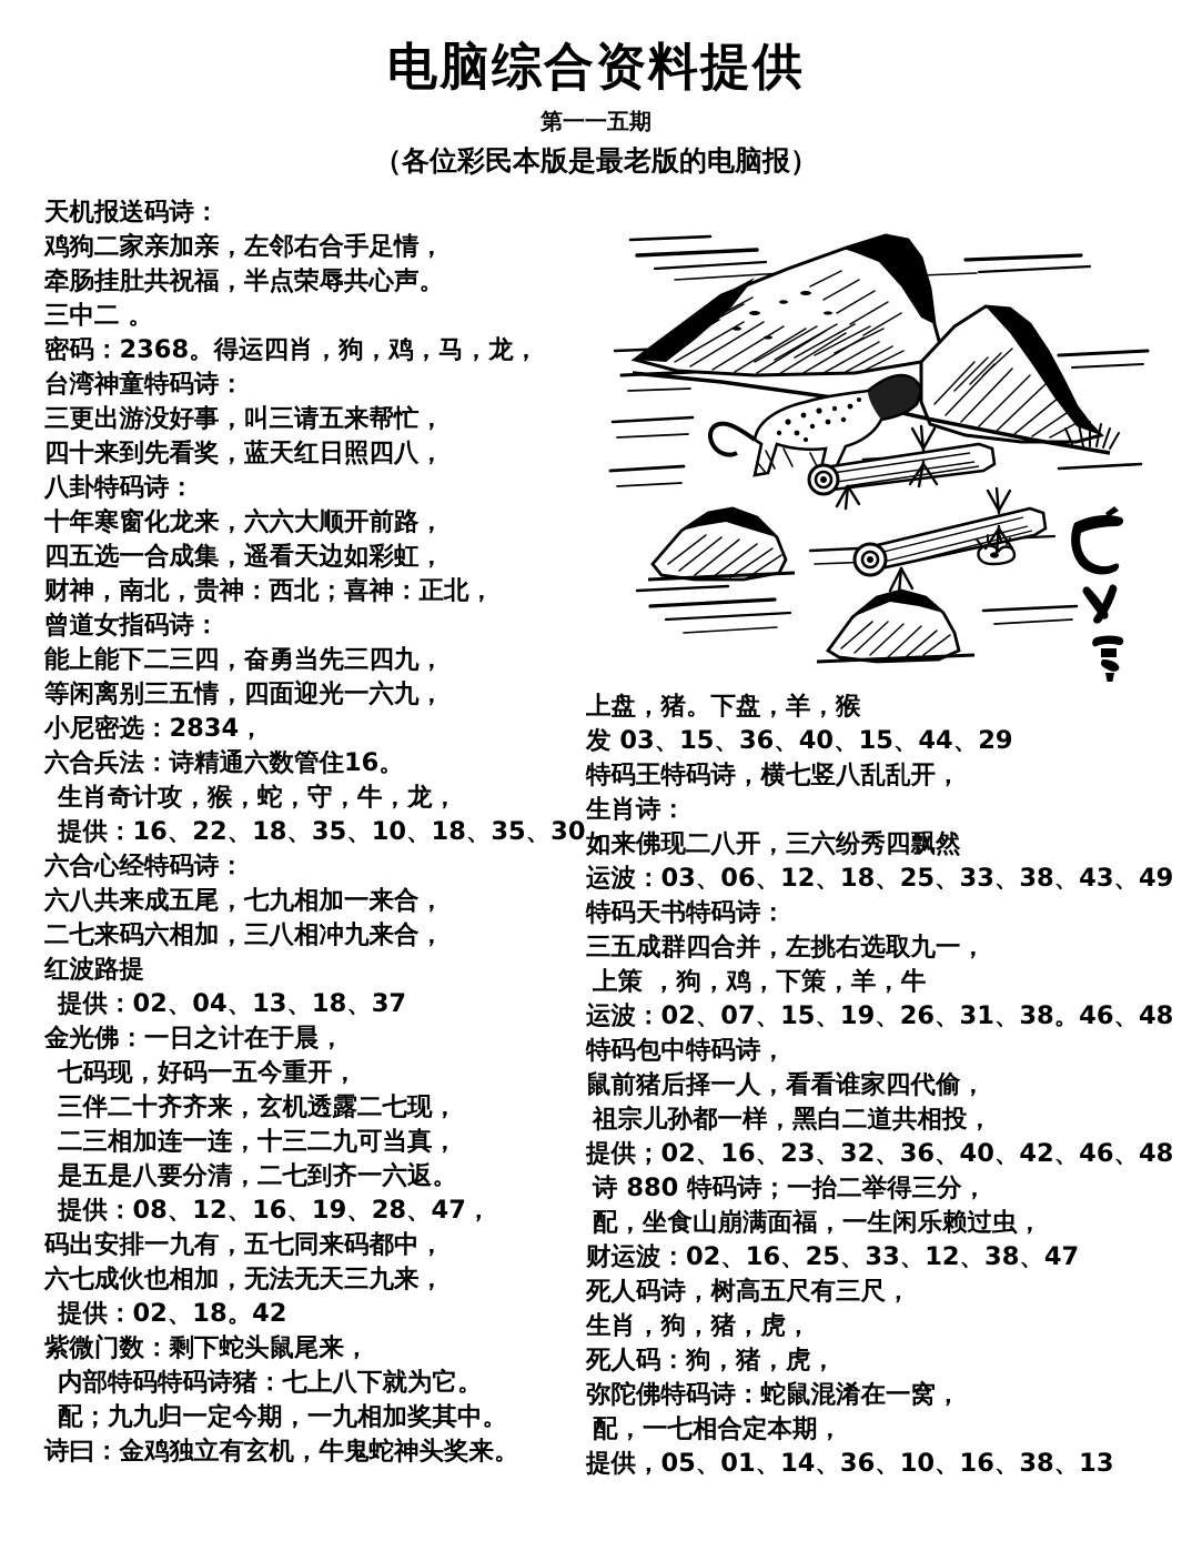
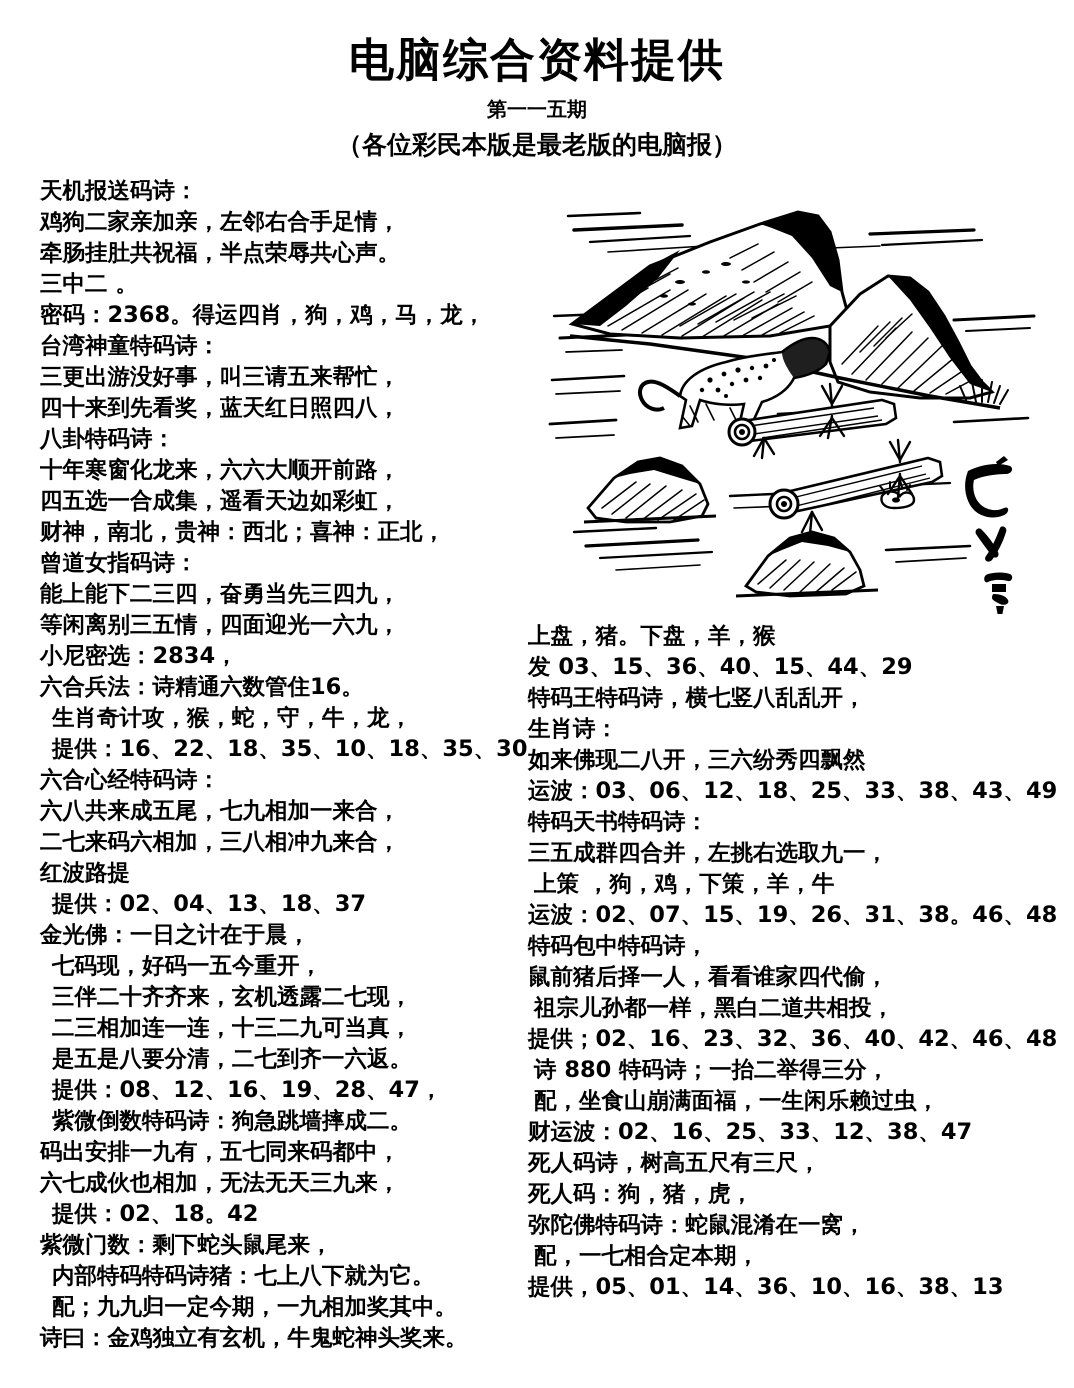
  电脑综合资料提供
  第一一五期
  （各位彩民本版是最老版的电脑报）
  天机报送码诗：
  鸡狗二家亲加亲，左邻右合手足情，
  牵肠挂肚共祝福，半点荣辱共心声。
  三中二 。
  密码：2368。得运四肖，狗，鸡，马，龙，
  台湾神童特码诗：
  三更出游没好事，叫三请五来帮忙，
  四十来到先看奖，蓝天红日照四八，
  八卦特码诗：
  十年寒窗化龙来，六六大顺开前路，
  四五选一合成集，遥看天边如彩虹，
  财神，南北，贵神：西北；喜神：正北，
  曾道女指码诗：
  能上能下二三四，奋勇当先三四九，
  等闲离别三五情，四面迎光一六九，
  小尼密选：2834，
  六合兵法：诗精通六数管住16。
  生肖奇计攻，猴，蛇，守，牛，龙，
  提供：16、22、18、35、10、18、35、30
  六合心经特码诗：
  六八共来成五尾，七九相加一来合，
  二七来码六相加，三八相冲九来合，
  红波路提
  提供：02、04、13、18、37
  金光佛：一日之计在于晨，
  七码现，好码一五今重开，
  三伴二十齐齐来，玄机透露二七现，
  二三相加连一连，十三二九可当真，
  是五是八要分清，二七到齐一六返。
  提供：08、12、16、19、28、47，
+ 紫微倒数特码诗：狗急跳墙摔成二。
  码出安排一九有，五七同来码都中，
  六七成伙也相加，无法无天三九来，
  提供：02、18。42
  紫微门数：剩下蛇头鼠尾来，
  内部特码特码诗猪：七上八下就为它。
  配；九九归一定今期，一九相加奖其中。
  诗曰：金鸡独立有玄机，牛鬼蛇神头奖来。
  上盘，猪。下盘，羊，猴
  发 03、15、36、40、15、44、29
  特码王特码诗，横七竖八乱乱开，
  生肖诗：
  如来佛现二八开，三六纷秀四飘然
  运波：03、06、12、18、25、33、38、43、49
  特码天书特码诗：
  三五成群四合并，左挑右选取九一，
  上策 ，狗，鸡，下策，羊，牛
  运波：02、07、15、19、26、31、38。46、48
  特码包中特码诗，
  鼠前猪后择一人，看看谁家四代偷，
  祖宗儿孙都一样，黑白二道共相投，
  提供；02、16、23、32、36、40、42、46、48
  诗 880 特码诗；一抬二举得三分，
  配，坐食山崩满面福，一生闲乐赖过虫，
  财运波：02、16、25、33、12、38、47
  死人码诗，树高五尺有三尺，
- 生肖，狗，猪，虎，
  死人码：狗，猪，虎，
  弥陀佛特码诗：蛇鼠混淆在一窝，
  配，一七相合定本期，
  提供，05、01、14、36、10、16、38、13
